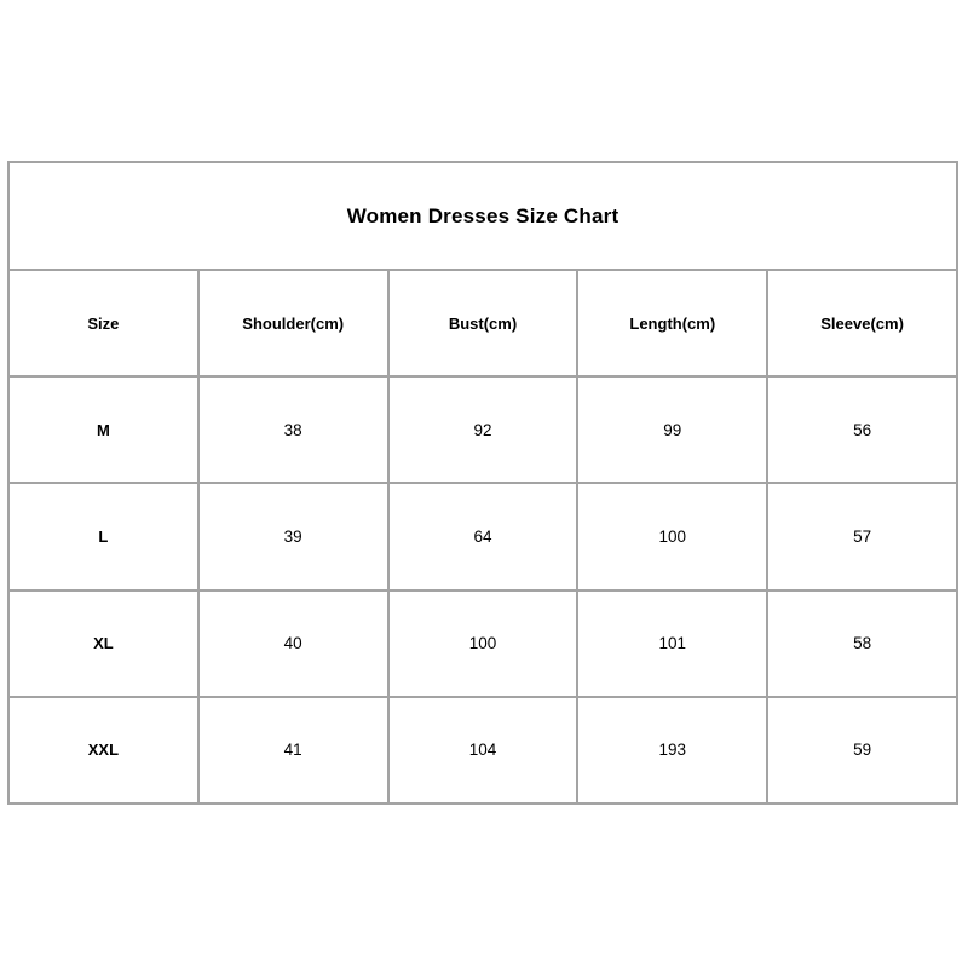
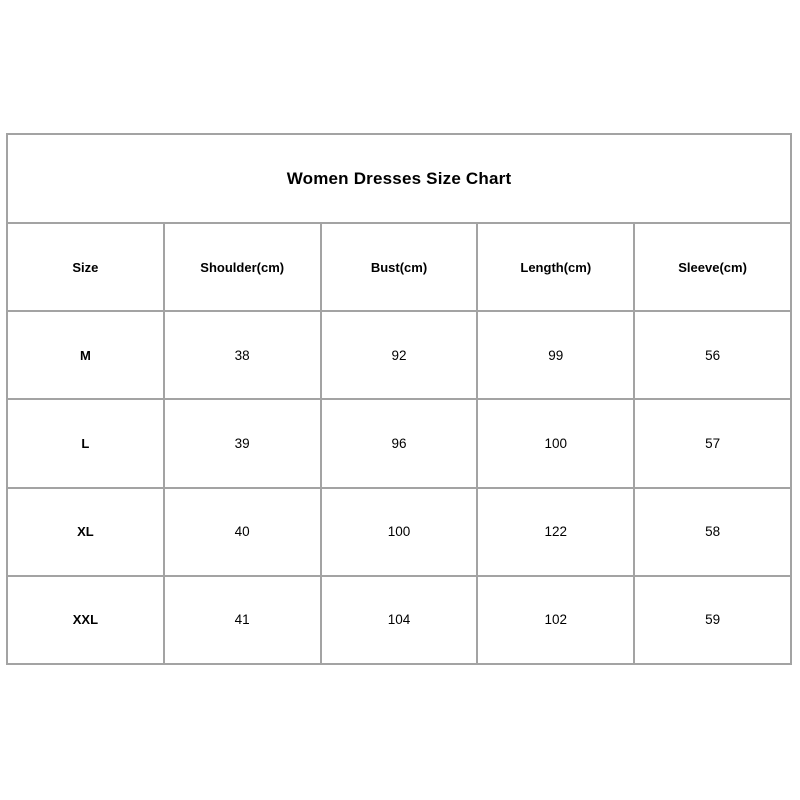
  Women Dresses Size Chart
  Size	Shoulder(cm)	Bust(cm)	Length(cm)	Sleeve(cm)
  M	38	92	99	56
- L	39	64	100	57
+ L	39	96	100	57
- XL	40	100	101	58
+ XL	40	100	122	58
- XXL	41	104	193	59
+ XXL	41	104	102	59
